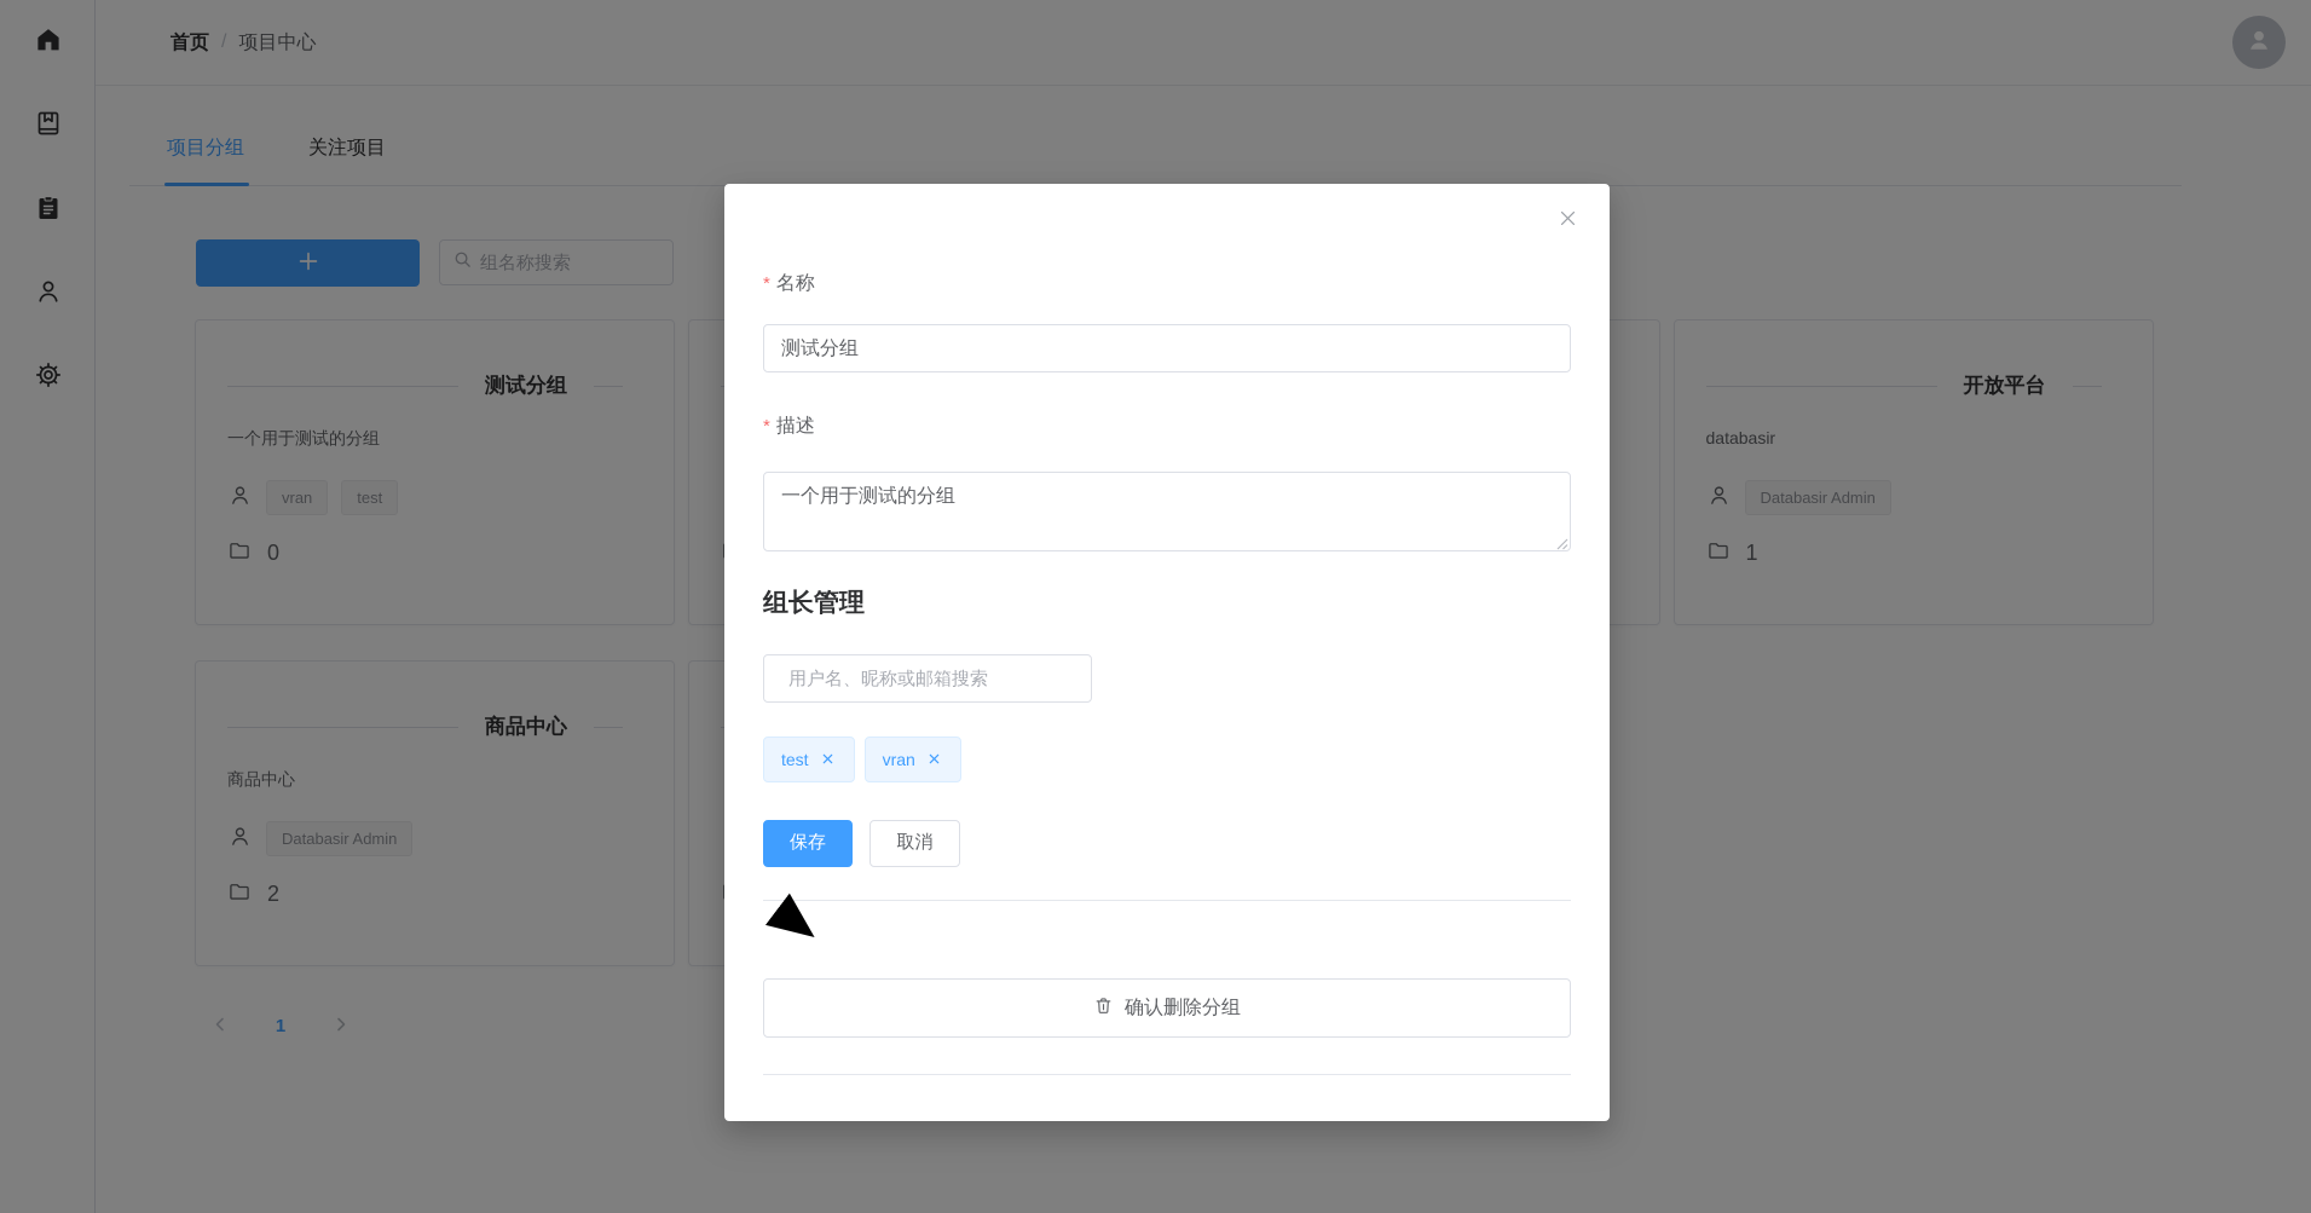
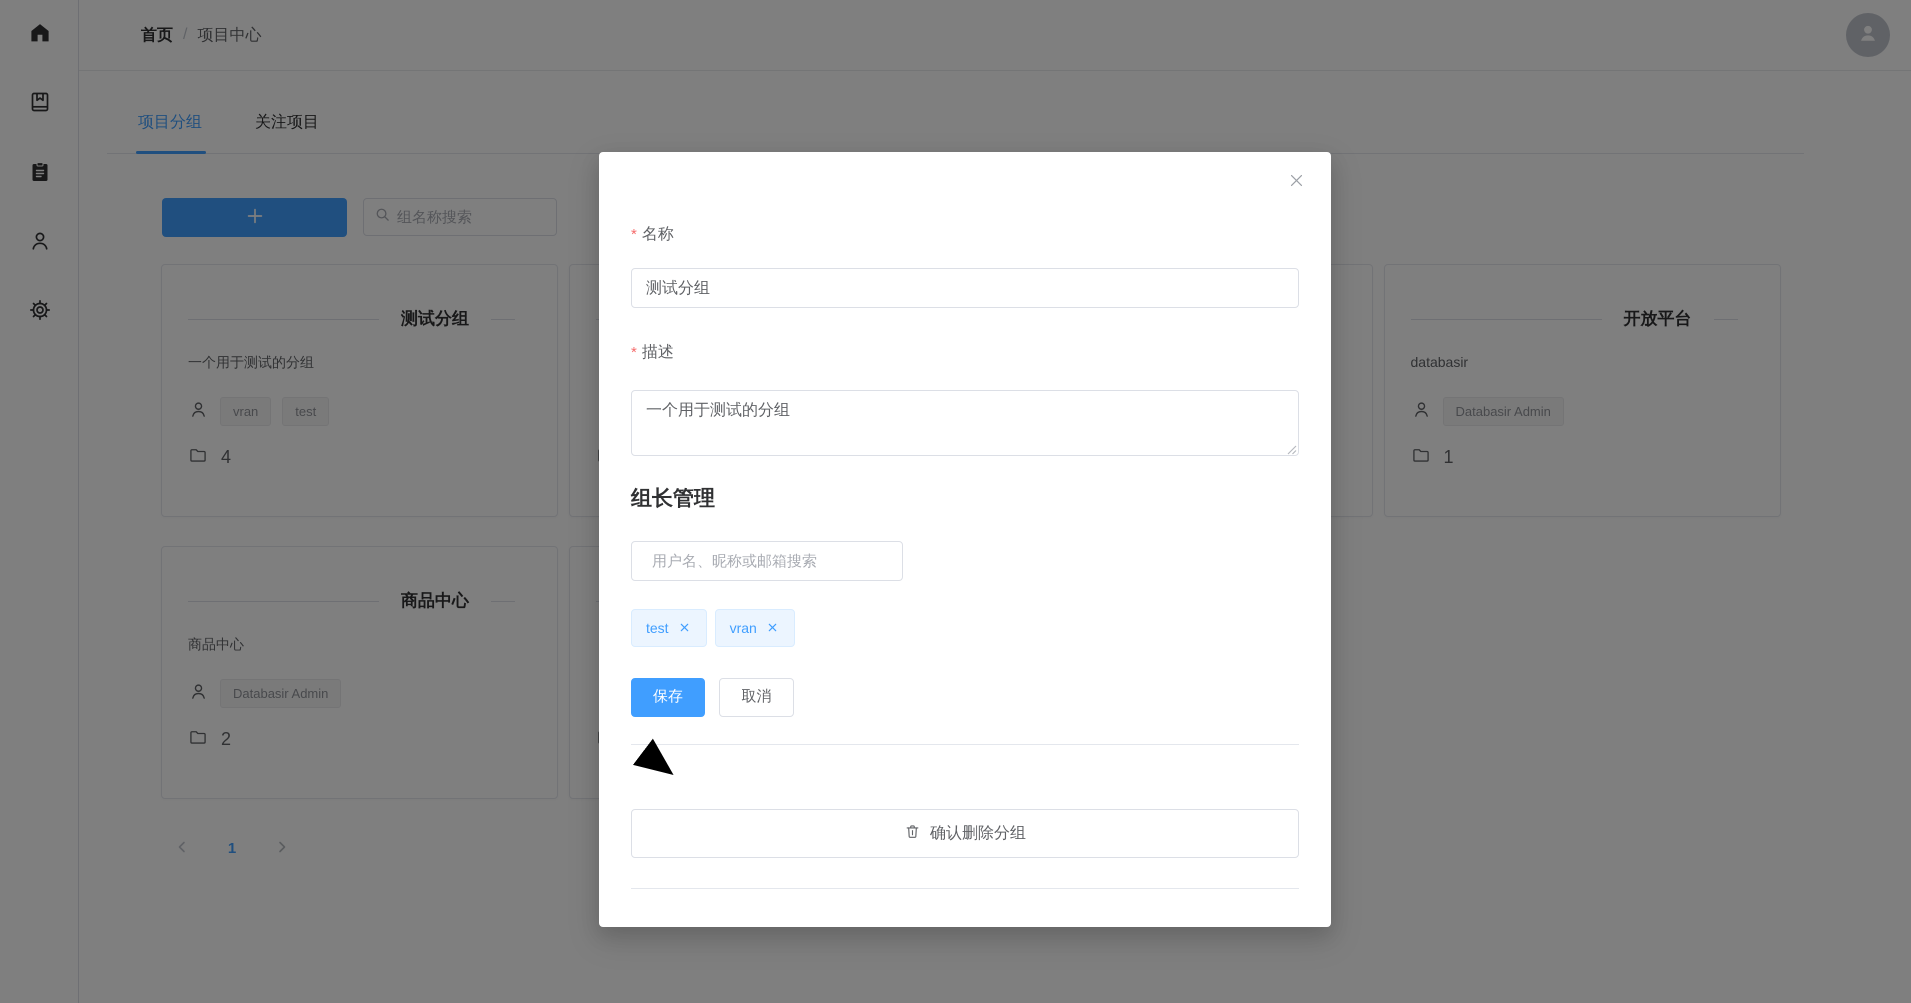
  首页
  /
  项目中心
  项目分组
  关注项目
  组名称搜索
  测试分组
  一个用于测试的分组
  vran
  test
- 0
+ 4
  开放平台
  databasir
  Databasir Admin
  1
  商品中心
  商品中心
  Databasir Admin
  2
  1
  *
  名称
  测试分组
  *
  描述
  一个用于测试的分组
  组长管理
  用户名、昵称或邮箱搜索
  test
  vran
  保存
  取消
  确认删除分组
